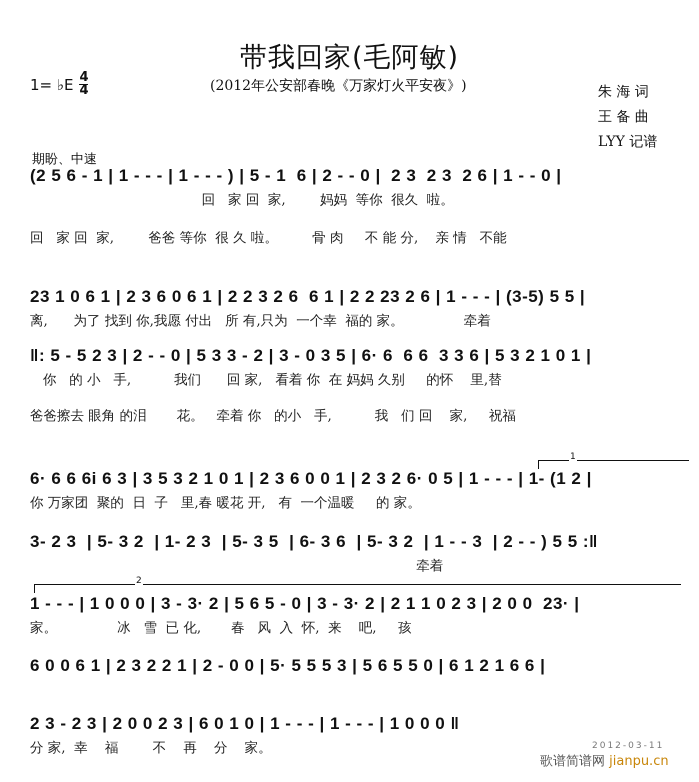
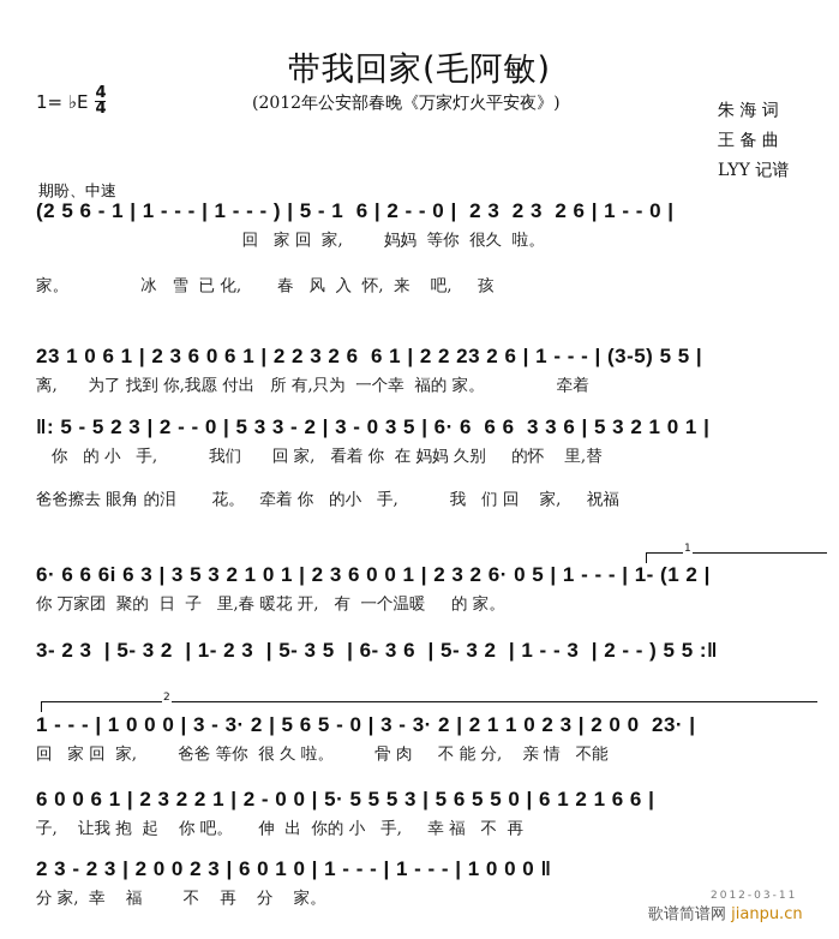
  带我回家(毛阿敏)
  1= ♭E
  4
  4
  (2012年公安部春晚《万家灯火平安夜》)
  朱 海 词
  王 备 曲
  LYY 记谱
  期盼、中速
  (2 5 6 - 1 | 1 - - - | 1 - - - ) | 5 - 1 6 | 2 - - 0 | 2 3 2 3 2 6 | 1 - - 0 |
  回 家 回 家, 妈妈 等你 很久 啦。
- 回 家 回 家, 爸爸 等你 很 久 啦。 骨 肉 不 能 分, 亲 情 不能
+ 家。 冰 雪 已 化, 春 风 入 怀, 来 吧, 孩
  23 1 0 6 1 | 2 3 6 0 6 1 | 2 2 3 2 6 6 1 | 2 2 23 2 6 | 1 - - - | (3-5) 5 5 |
  离, 为了 找到 你,我愿 付出 所 有,只为 一个幸 福的 家。 牵着
  ‖: 5 - 5 2 3 | 2 - - 0 | 5 3 3 - 2 | 3 - 0 3 5 | 6· 6 6 6 3 3 6 | 5 3 2 1 0 1 |
  你 的 小 手, 我们 回 家, 看着 你 在 妈妈 久别 的怀 里,替
  爸爸擦去 眼角 的泪 花。 牵着 你 的小 手, 我 们 回 家, 祝福
  1
  6· 6 6 6i 6 3 | 3 5 3 2 1 0 1 | 2 3 6 0 0 1 | 2 3 2 6· 0 5 | 1 - - - | 1- (1 2 |
  你 万家团 聚的 日 子 里,春 暖花 开, 有 一个温暖 的 家。
  3- 2 3 | 5- 3 2 | 1- 2 3 | 5- 3 5 | 6- 3 6 | 5- 3 2 | 1 - - 3 | 2 - - ) 5 5 :‖
- 牵着
  2
  1 - - - | 1 0 0 0 | 3 - 3· 2 | 5 6 5 - 0 | 3 - 3· 2 | 2 1 1 0 2 3 | 2 0 0 23· |
- 家。 冰 雪 已 化, 春 风 入 怀, 来 吧, 孩
+ 回 家 回 家, 爸爸 等你 很 久 啦。 骨 肉 不 能 分, 亲 情 不能
  6 0 0 6 1 | 2 3 2 2 1 | 2 - 0 0 | 5· 5 5 5 3 | 5 6 5 5 0 | 6 1 2 1 6 6 |
+ 子, 让我 抱 起 你 吧。 伸 出 你的 小 手, 幸 福 不 再
  2 3 - 2 3 | 2 0 0 2 3 | 6 0 1 0 | 1 - - - | 1 - - - | 1 0 0 0 ‖
  分 家, 幸 福 不 再 分 家。
  2012-03-11
  歌谱简谱网 jianpu.cn
